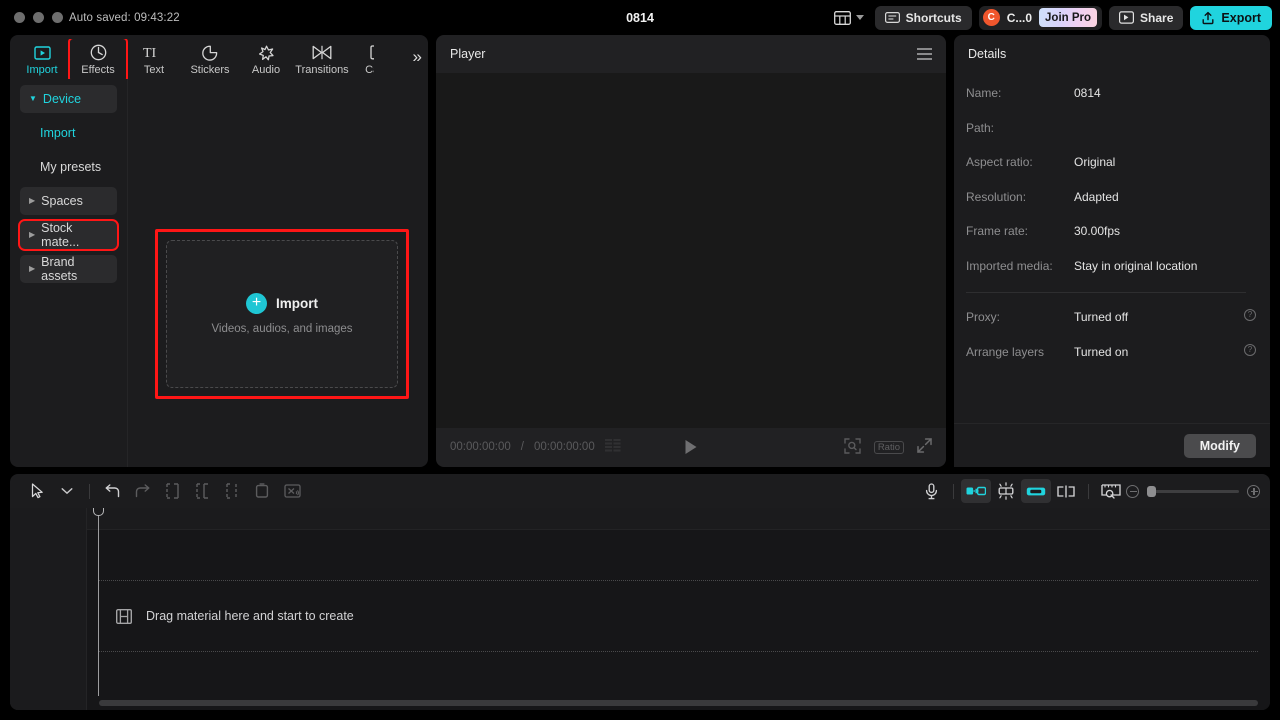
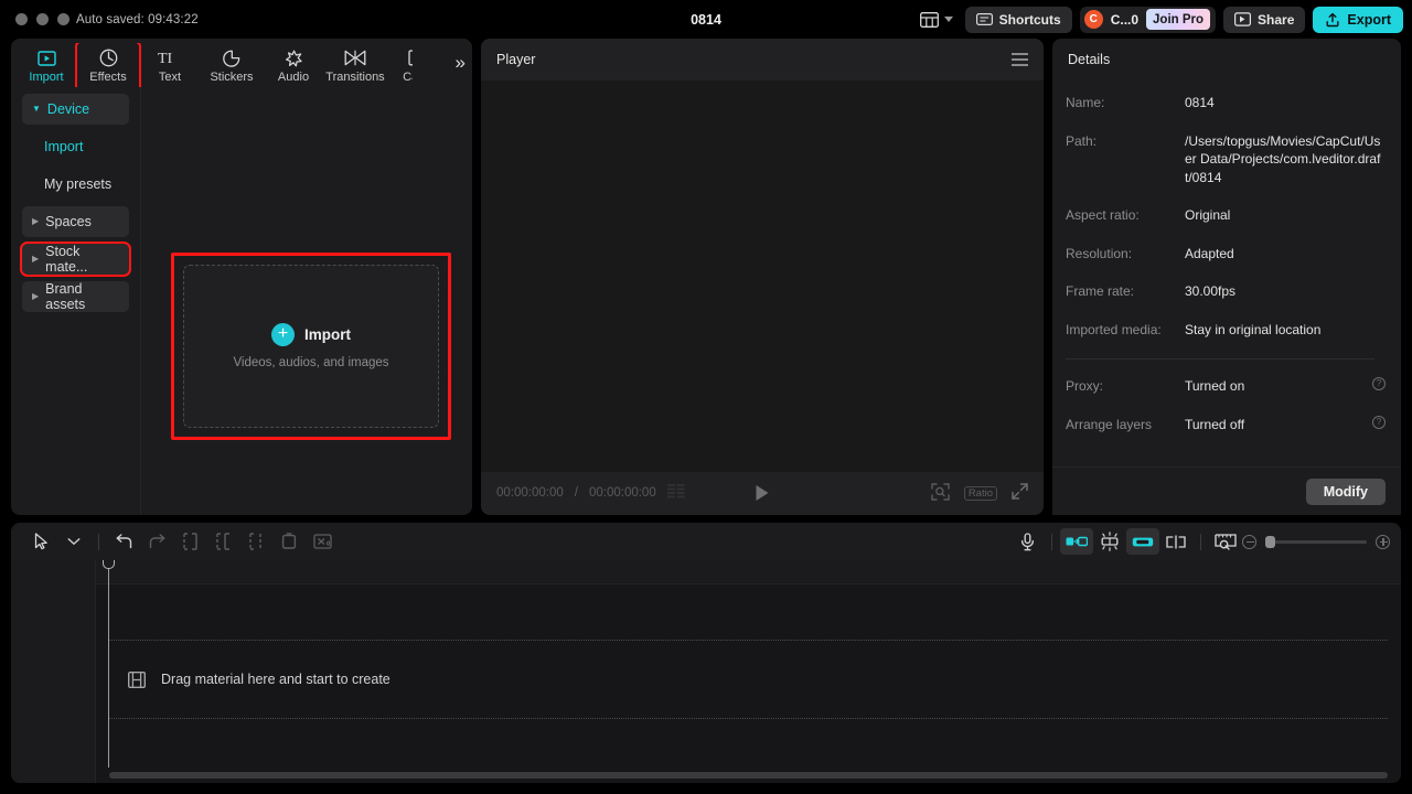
  Auto saved: 09:43:22
  0814
  Shortcuts
  C
  C...0
  Join Pro
  Share
  Export
  Import
  Effects
  TI
  Text
  Stickers
  Audio
  Transitions
  »
  ▼
  Device
  Import
  My presets
  ▶
  Spaces
  ▶
  Stock mate...
  ▶
  Brand assets
  +
  Import
  Videos, audios, and images
  Player
  00:00:00:00
  /
  00:00:00:00
  Ratio
  Details
  Name:
  0814
  Path:
+ /Users/topgus/Movies/CapCut/User Data/Projects/com.lveditor.draft/0814
  Aspect ratio:
  Original
  Resolution:
  Adapted
  Frame rate:
  30.00fps
  Imported media:
  Stay in original location
  Proxy:
- Turned off
+ Turned on
  ?
  Arrange layers
- Turned on
+ Turned off
  ?
  Modify
  Drag material here and start to create
